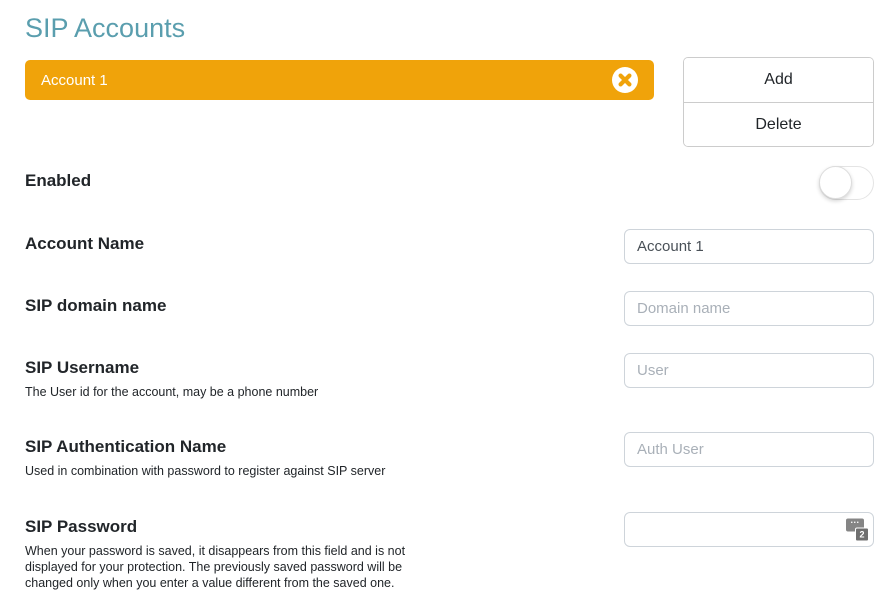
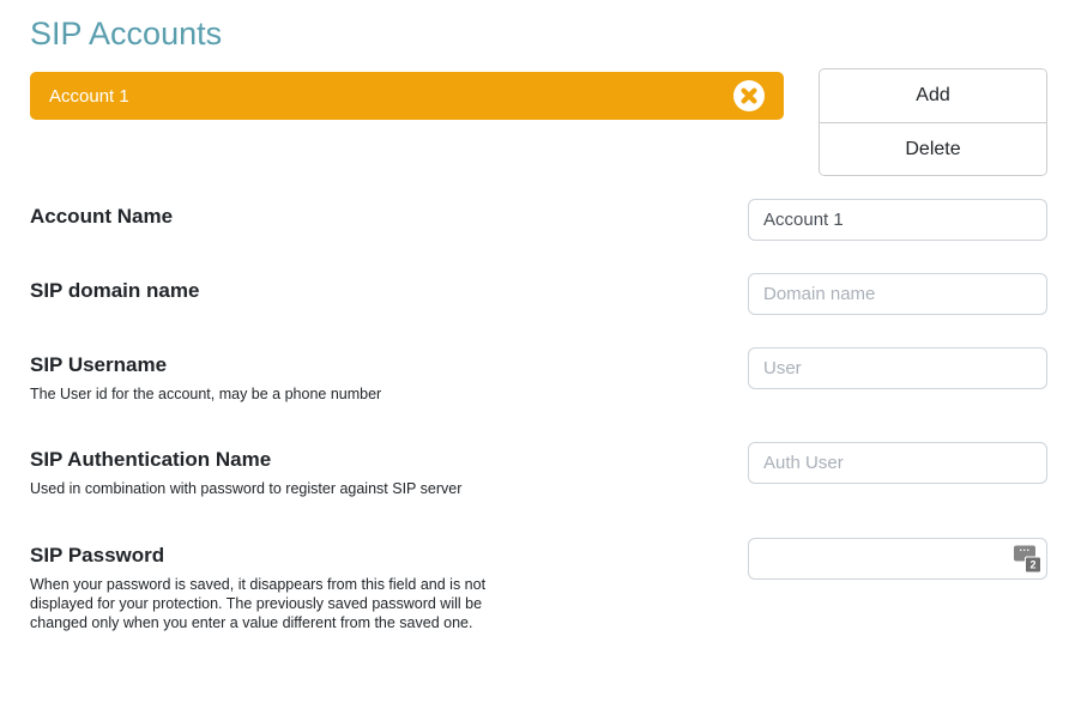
  SIP Accounts
  Account 1
  Add
  Delete
- Enabled
  Account Name
  Account 1
  SIP domain name
  Domain name
  SIP Username
  The User id for the account, may be a phone number
  User
  SIP Authentication Name
  Used in combination with password to register against SIP server
  Auth User
  SIP Password
  When your password is saved, it disappears from this field and is not displayed for your protection. The previously saved password will be changed only when you enter a value different from the saved one.
  ···
  2
